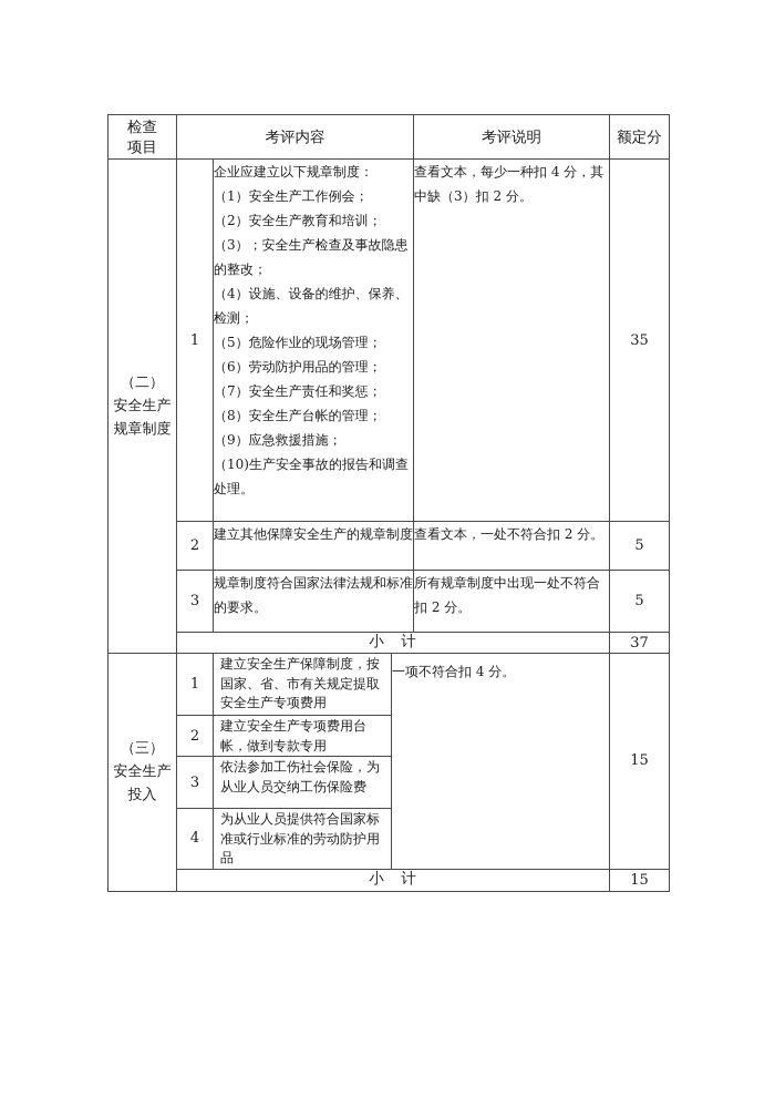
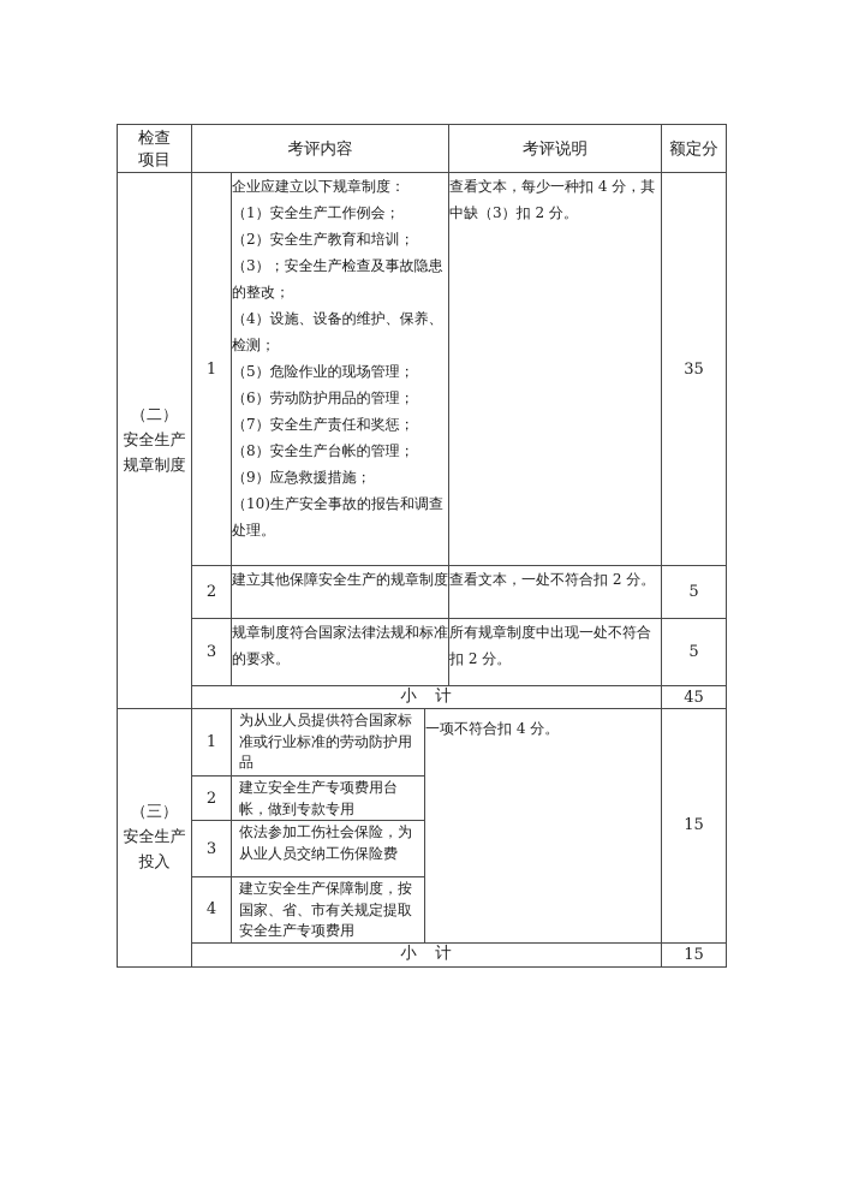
  检查 项目	考评内容	考评说明	额定分
  （二） 安全生产 规章制度	1	企业应建立以下规章制度： （1）安全生产工作例会； （2）安全生产教育和培训； （3）；安全生产检查及事故隐患的整改； （4）设施、设备的维护、保养、检测； （5）危险作业的现场管理； （6）劳动防护用品的管理； （7）安全生产责任和奖惩； （8）安全生产台帐的管理； （9）应急救援措施； （10)生产安全事故的报告和调查处理。	查看文本，每少一种扣 4 分，其中缺（3）扣 2 分。	35
  2	建立其他保障安全生产的规章制度	查看文本，一处不符合扣 2 分。	5
  3	规章制度符合国家法律法规和标准的要求。	所有规章制度中出现一处不符合扣 2 分。	5
- 小 计	37
+ 小 计	45
- （三） 安全生产 投入	1	建立安全生产保障制度，按国家、省、市有关规定提取安全生产专项费用	一项不符合扣 4 分。	15
+ （三） 安全生产 投入	1	为从业人员提供符合国家标准或行业标准的劳动防护用品	一项不符合扣 4 分。	15
  2	建立安全生产专项费用台帐，做到专款专用
  3	依法参加工伤社会保险，为从业人员交纳工伤保险费
- 4	为从业人员提供符合国家标准或行业标准的劳动防护用品
+ 4	建立安全生产保障制度，按国家、省、市有关规定提取安全生产专项费用
  小 计	15
